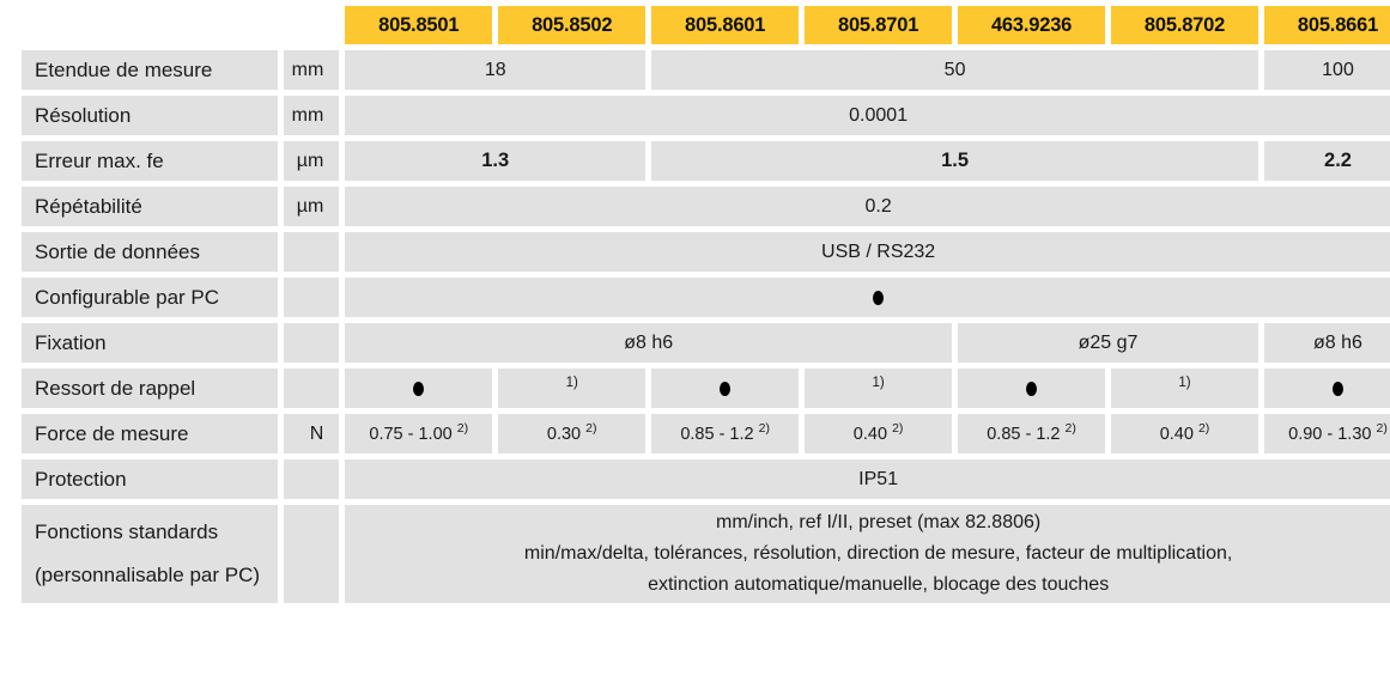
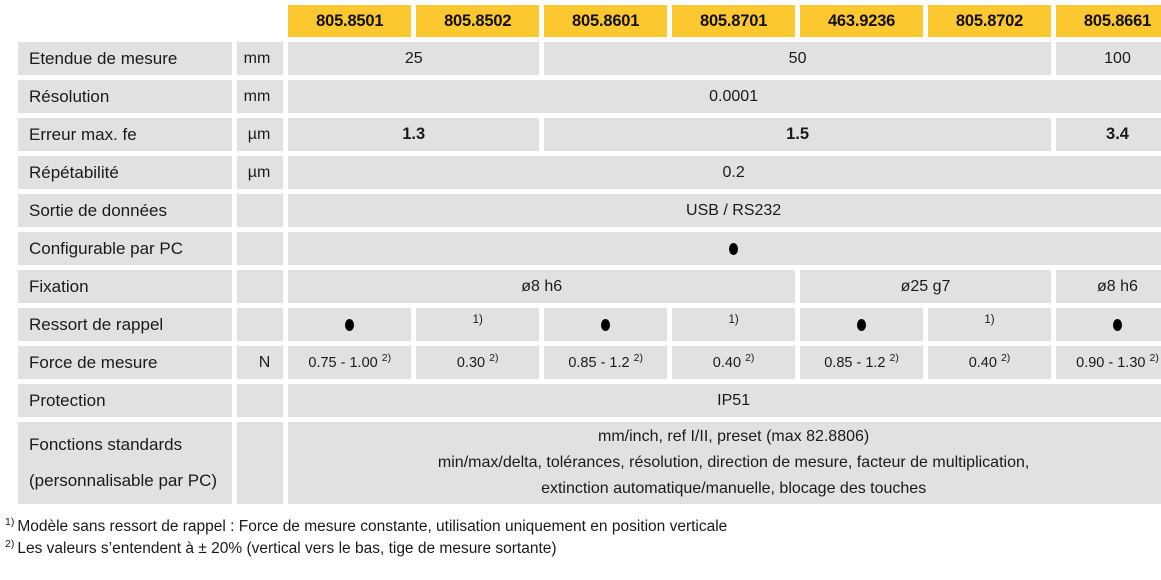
  	805.8501	805.8502	805.8601	805.8701	463.9236	805.8702	805.8661
- Etendue de mesure	mm	18	50	100
+ Etendue de mesure	mm	25	50	100
  Résolution	mm	0.0001
- Erreur max. fe	µm	1.3	1.5	2.2
+ Erreur max. fe	µm	1.3	1.5	3.4
  Répétabilité	µm	0.2
  Sortie de données		USB / RS232
  Configurable par PC
  Fixation		ø8 h6	ø25 g7	ø8 h6
  Ressort de rappel			1)		1)		1)
  Force de mesure	N	0.75 - 1.00 2)	0.30 2)	0.85 - 1.2 2)	0.40 2)	0.85 - 1.2 2)	0.40 2)	0.90 - 1.30 2)
  Protection		IP51
  Fonctions standards(personnalisable par PC)		mm/inch, ref I/II, preset (max 82.8806)min/max/delta, tolérances, résolution, direction de mesure, facteur de multiplication,extinction automatique/manuelle, blocage des touches
+ 1) Modèle sans ressort de rappel : Force de mesure constante, utilisation uniquement en position verticale
+ 2) Les valeurs s’entendent à ± 20% (vertical vers le bas, tige de mesure sortante)
